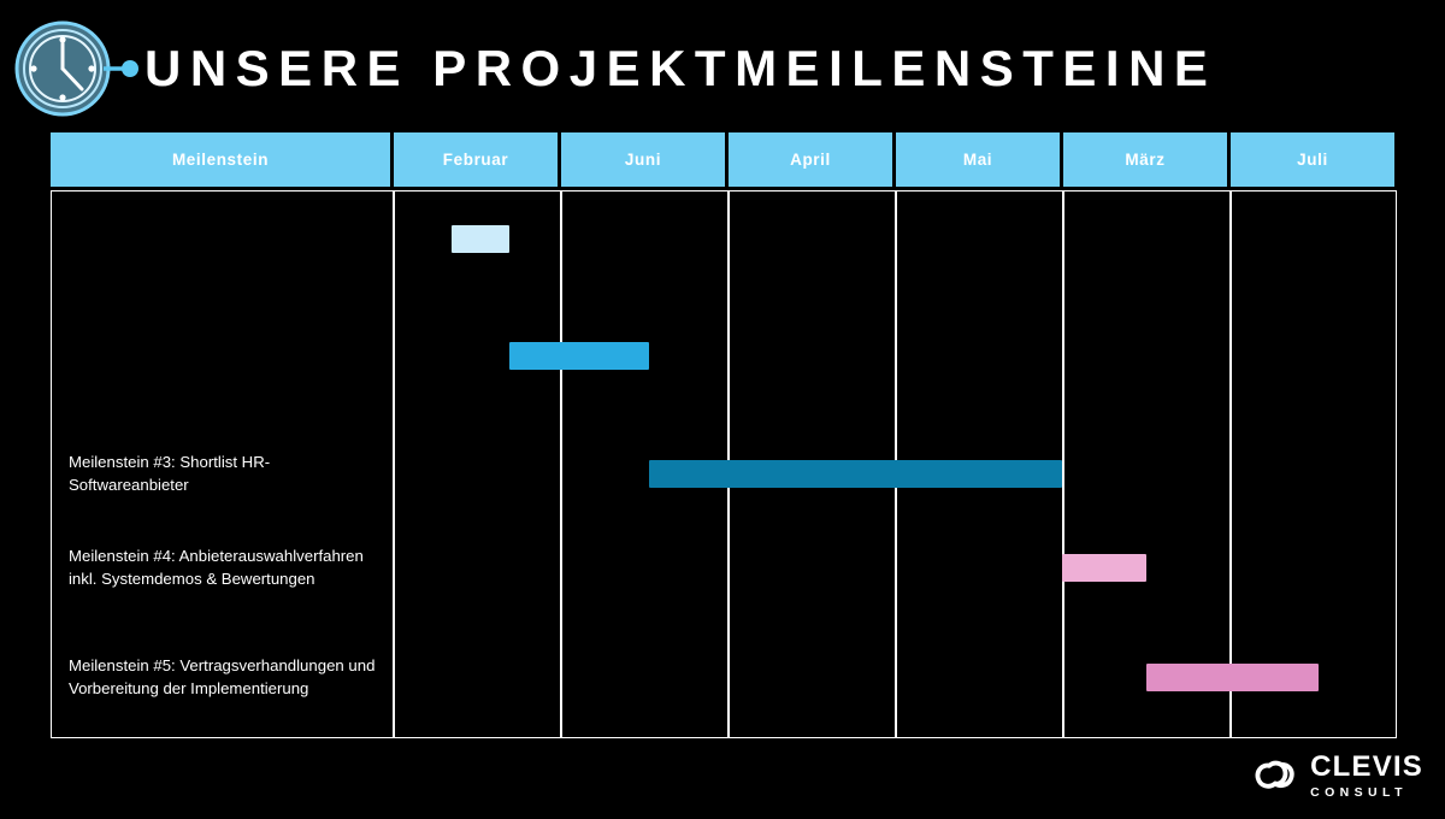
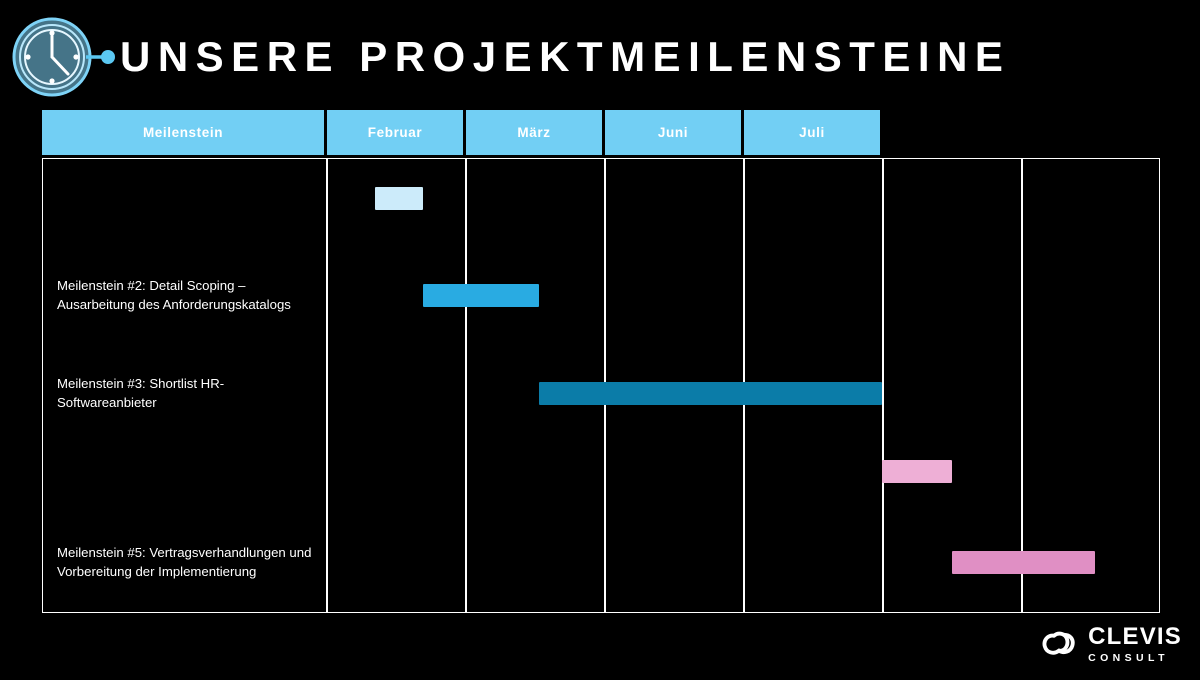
  UNSERE PROJEKTMEILENSTEINE
  Meilenstein
  Februar
- Juni
+ März
- April
- Mai
- März
+ Juni
  Juli
+ Meilenstein #2: Detail Scoping – Ausarbeitung des Anforderungskatalogs
  Meilenstein #3: Shortlist HR-Softwareanbieter
- Meilenstein #4: Anbieterauswahlverfahren inkl. Systemdemos & Bewertungen
  Meilenstein #5: Vertragsverhandlungen und Vorbereitung der Implementierung
  CLEVIS
  CONSULT
